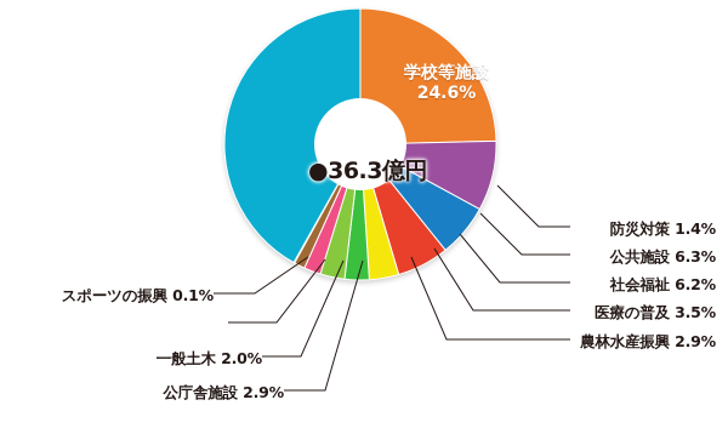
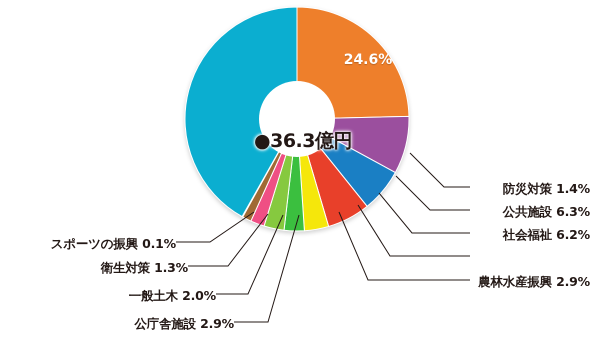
  ●36.3億円
- 学校等施設
  24.6%
  防災対策 1.4%
  公共施設 6.3%
  社会福祉 6.2%
- 医療の普及 3.5%
  農林水産振興 2.9%
  スポーツの振興 0.1%
+ 衛生対策 1.3%
  一般土木 2.0%
  公庁舎施設 2.9%
